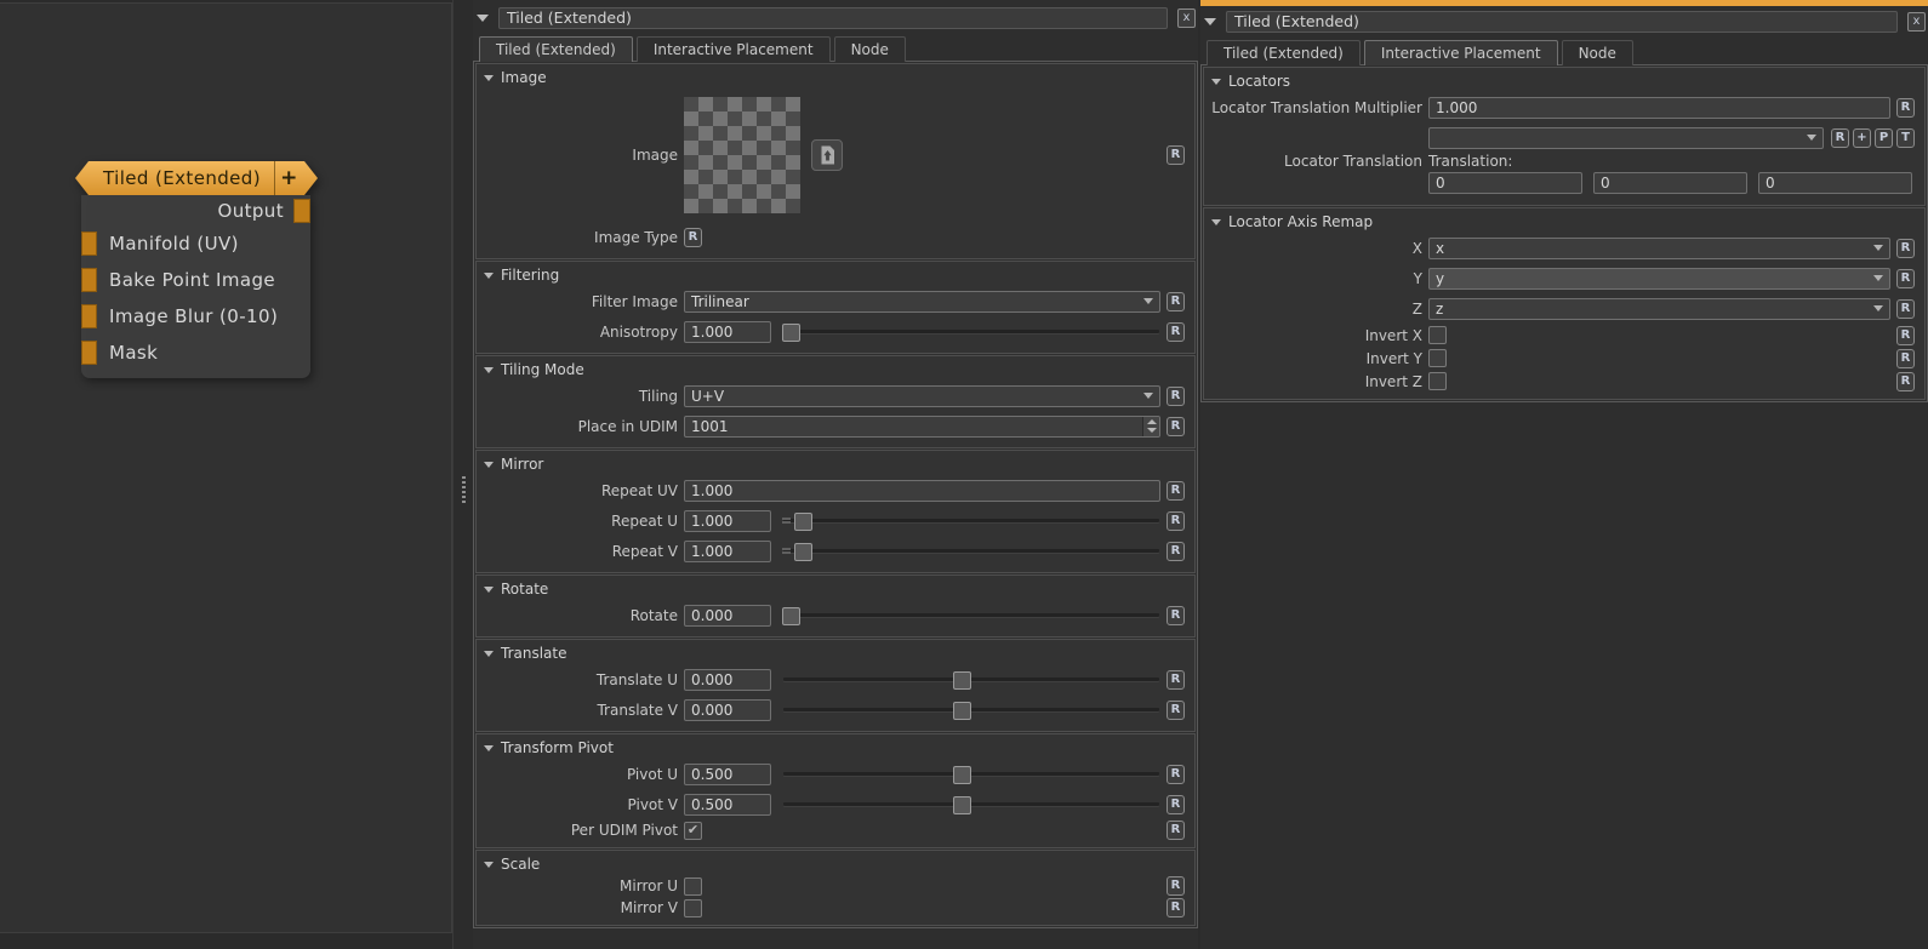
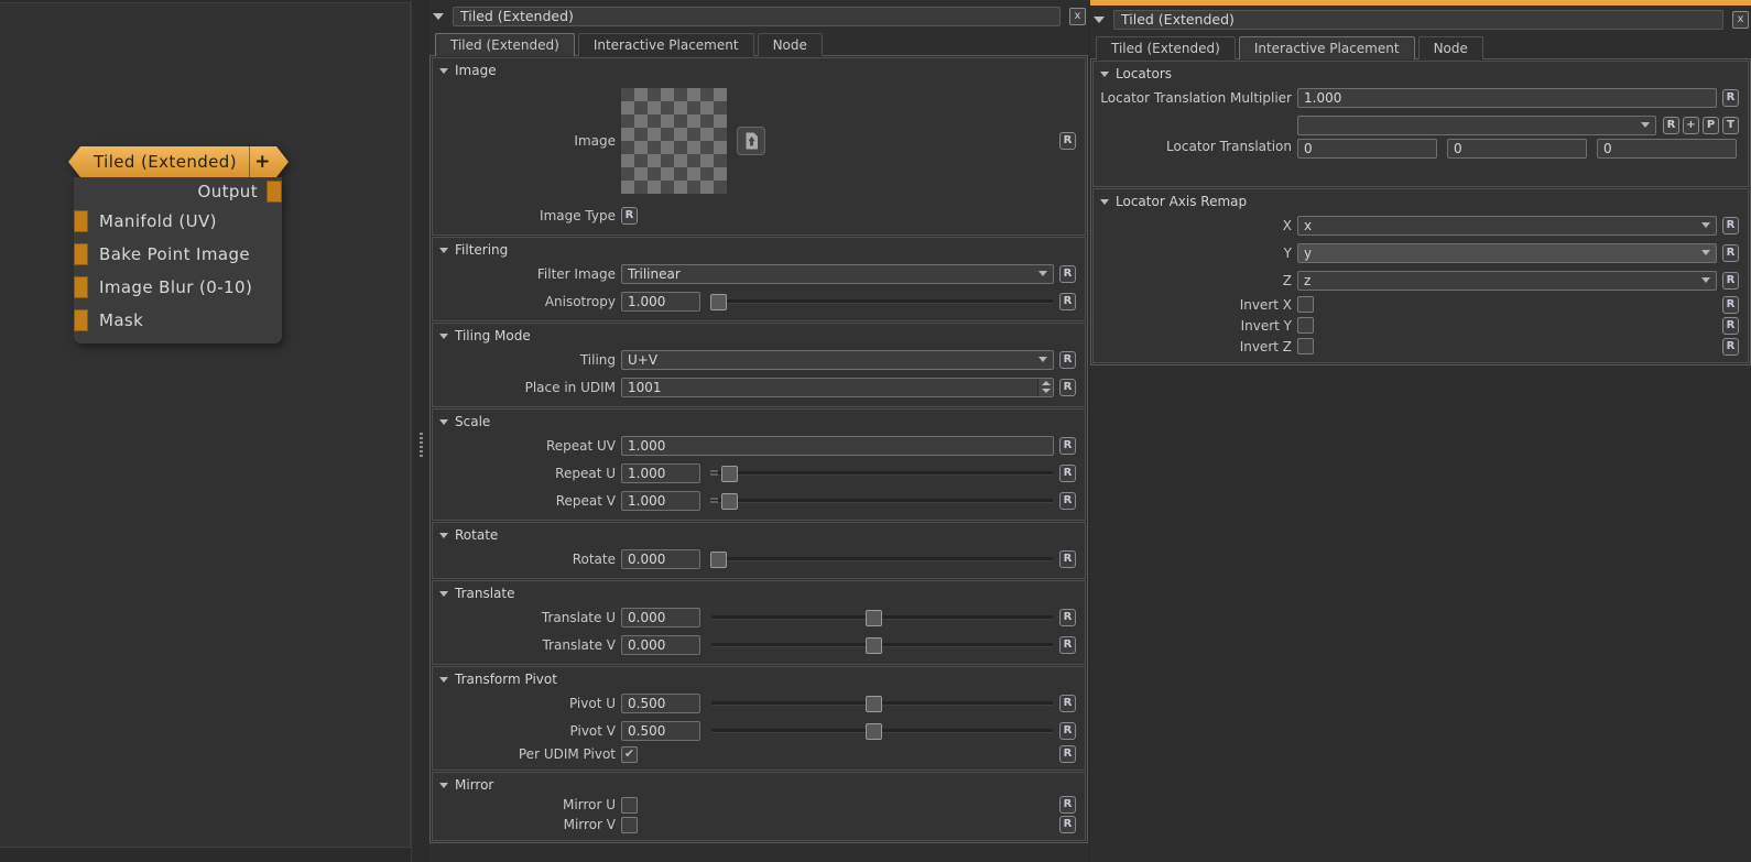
  Tiled (Extended)
  +
  Output
  Manifold (UV)
  Bake Point Image
  Image Blur (0-10)
  Mask
  Tiled (Extended)
  x
  Tiled (Extended)
  Interactive Placement
  Node
  Image
  Image
  R
  Image Type
  R
  Filtering
  Filter Image
  Trilinear
  R
  Anisotropy
  1.000
  R
  Tiling Mode
  Tiling
  U+V
  R
  Place in UDIM
  1001
  R
- Mirror
+ Scale
  Repeat UV
  1.000
  R
  Repeat U
  1.000
  R
  Repeat V
  1.000
  R
  Rotate
  Rotate
  0.000
  R
  Translate
  Translate U
  0.000
  R
  Translate V
  0.000
  R
  Transform Pivot
  Pivot U
  0.500
  R
  Pivot V
  0.500
  R
  Per UDIM Pivot
  ✔
  R
- Scale
+ Mirror
  Mirror U
  R
  Mirror V
  R
  Tiled (Extended)
  x
  Tiled (Extended)
  Interactive Placement
  Node
  Locators
  Locator Translation Multiplier
  1.000
  R
  R
  +
  P
  T
  Locator Translation
- Translation:
  0
  0
  0
  Locator Axis Remap
  X
  x
  R
  Y
  y
  R
  Z
  z
  R
  Invert X
  R
  Invert Y
  R
  Invert Z
  R
